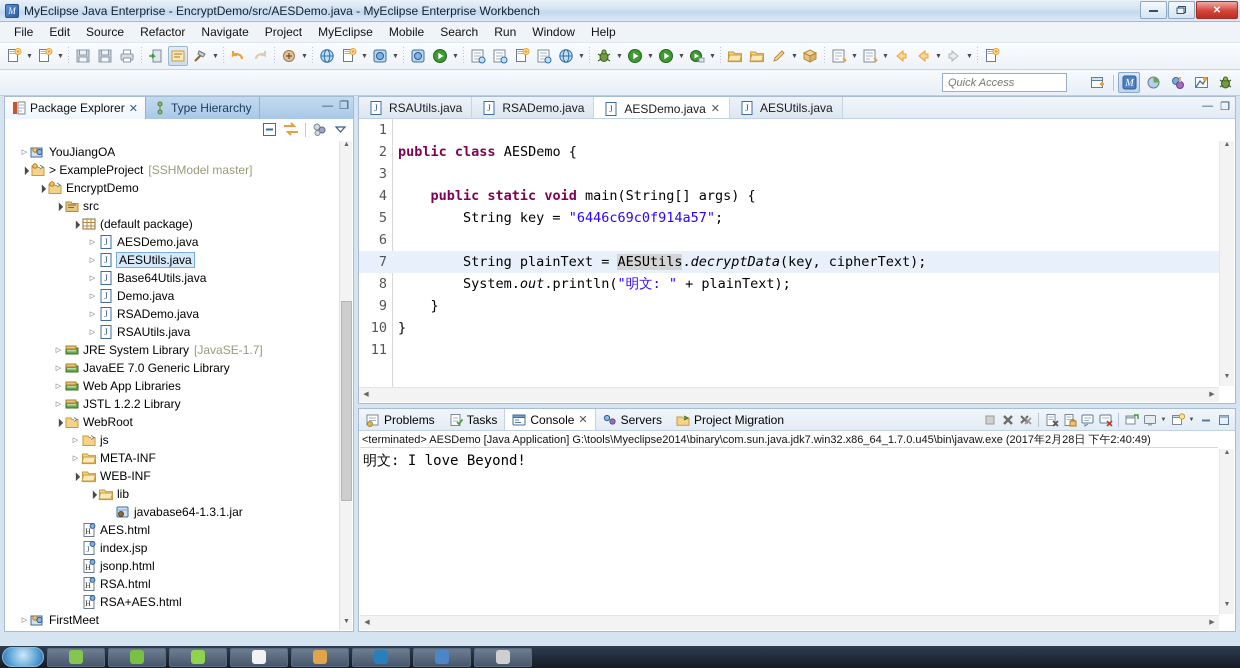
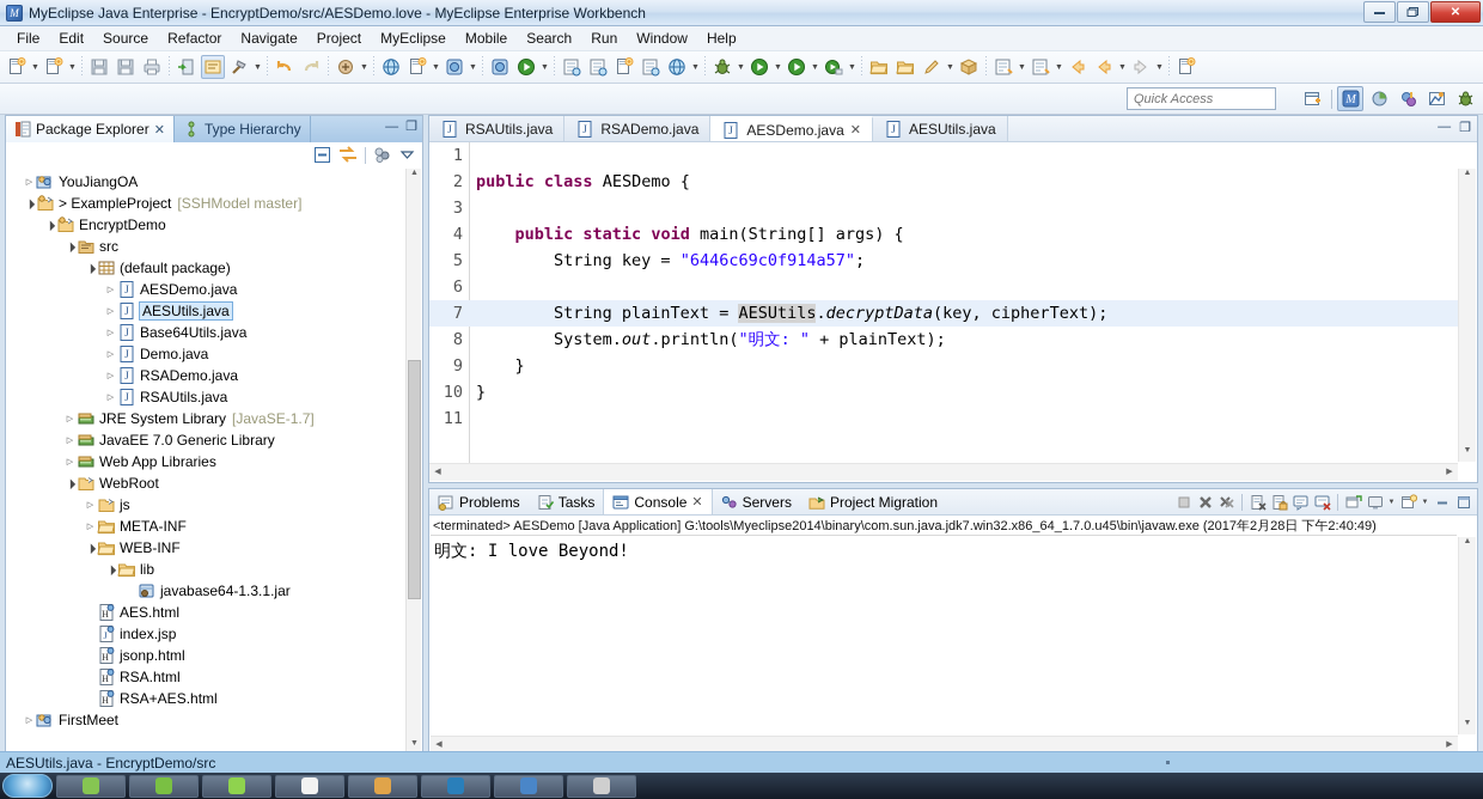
  M
- MyEclipse Java Enterprise - EncryptDemo/src/AESDemo.java - MyEclipse Enterprise Workbench
+ MyEclipse Java Enterprise - EncryptDemo/src/AESDemo.love - MyEclipse Enterprise Workbench
  ✕
  File
  Edit
  Source
  Refactor
  Navigate
  Project
  MyEclipse
  Mobile
  Search
  Run
  Window
  Help
  Quick Access
  M
  Package Explorer
  ✕
  Type Hierarchy
  —
  ❐
  YouJiangOA
  > ExampleProject
  [SSHModel master]
  EncryptDemo
  src
  (default package)
  J
  AESDemo.java
  J
  AESUtils.java
  J
  Base64Utils.java
  J
  Demo.java
  J
  RSADemo.java
  J
  RSAUtils.java
  JRE System Library
  [JavaSE-1.7]
  JavaEE 7.0 Generic Library
  Web App Libraries
- JSTL 1.2.2 Library
  WebRoot
  js
  META-INF
  WEB-INF
  lib
  javabase64-1.3.1.jar
  H
  AES.html
  J
  index.jsp
  H
  jsonp.html
  H
  RSA.html
  H
  RSA+AES.html
  FirstMeet
  J
  RSAUtils.java
  J
  RSADemo.java
  J
  AESDemo.java
  ✕
  J
  AESUtils.java
  —
  ❐
  1
  2
  public class AESDemo {
  3
  4
  public static void main(String[] args) {
  5
  String key = "6446c69c0f914a57";
  6
  7
  String plainText = AESUtils.decryptData(key, cipherText);
  8
  System.out.println("明文: " + plainText);
  9
  }
  10
  }
  11
  Problems
  Tasks
  Console
  ✕
  Servers
  Project Migration
  <terminated> AESDemo [Java Application] G:\tools\Myeclipse2014\binary\com.sun.java.jdk7.win32.x86_64_1.7.0.u45\bin\javaw.exe (2017年2月28日 下午2:40:49)
  明文: I love Beyond!
+ AESUtils.java - EncryptDemo/src
